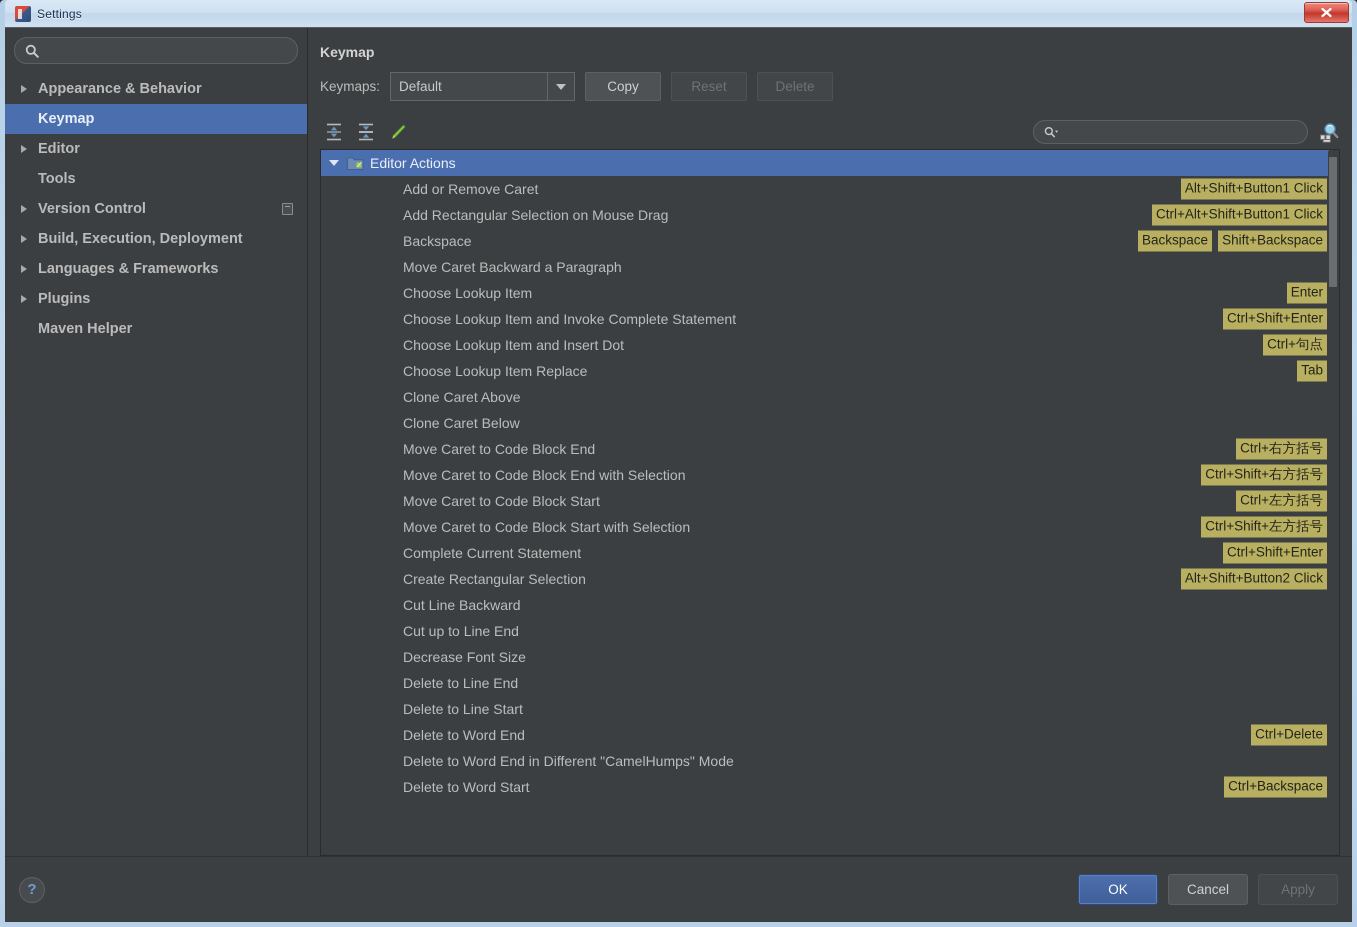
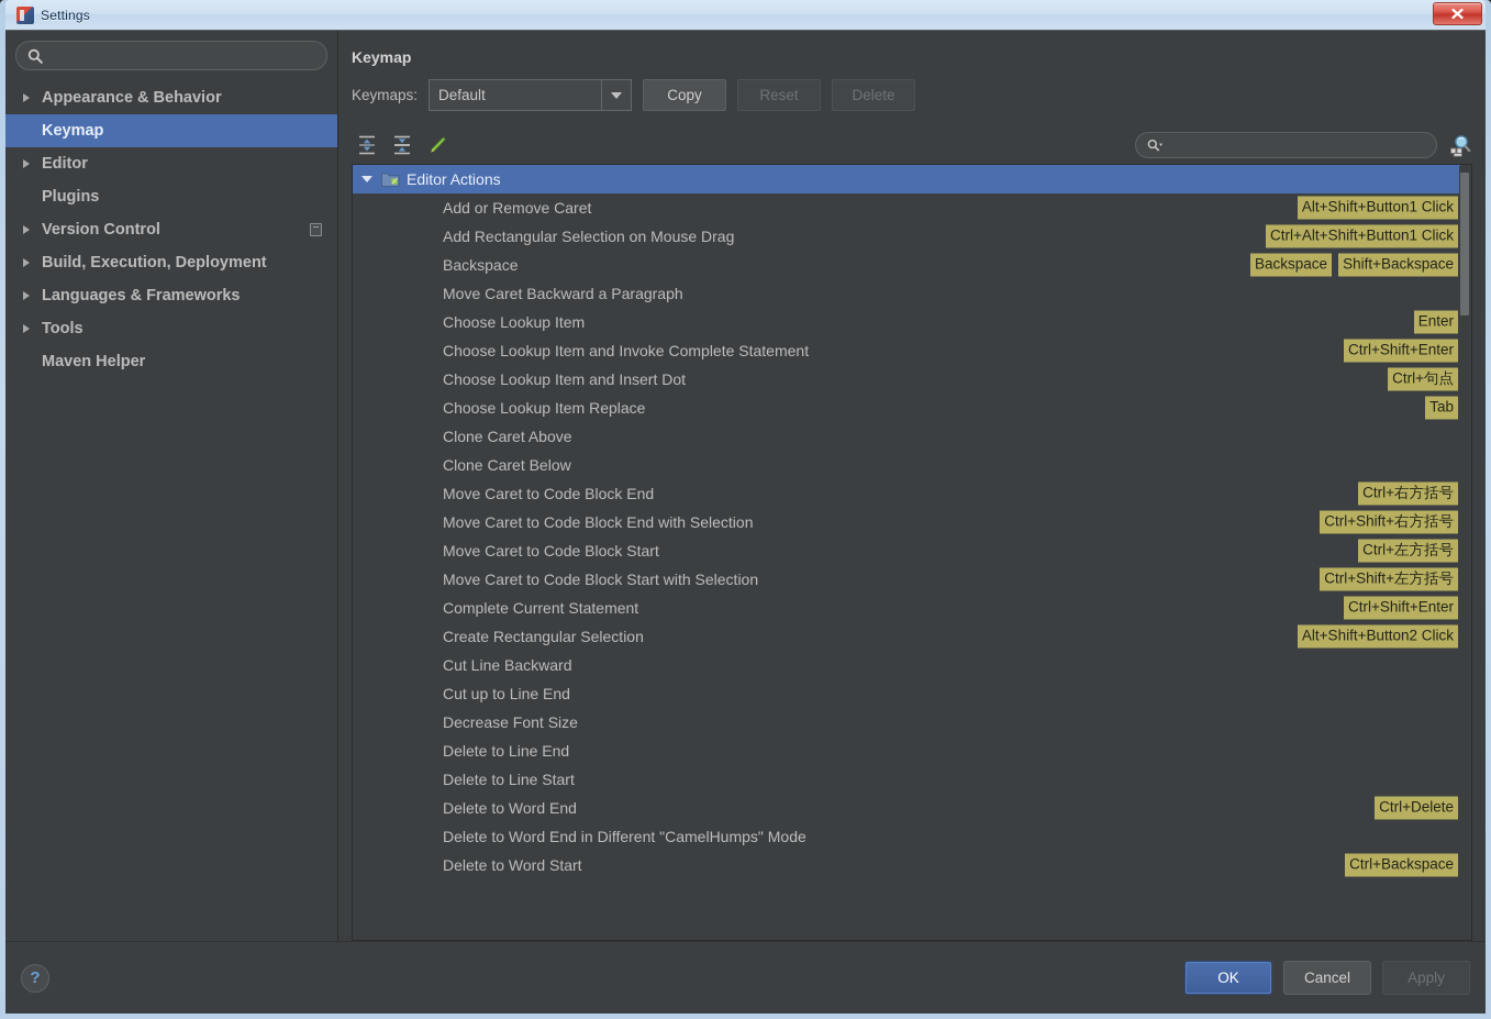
  Settings
  Appearance & Behavior
  Keymap
  Editor
- Tools
+ Plugins
  Version Control
  Build, Execution, Deployment
  Languages & Frameworks
- Plugins
+ Tools
  Maven Helper
  Keymap
  Keymaps:
  Default
  Copy
  Reset
  Delete
  Editor Actions
  Add or Remove Caret
  Alt+Shift+Button1 Click
  Add Rectangular Selection on Mouse Drag
  Ctrl+Alt+Shift+Button1 Click
  Backspace
  Backspace
  Shift+Backspace
  Move Caret Backward a Paragraph
  Choose Lookup Item
  Enter
  Choose Lookup Item and Invoke Complete Statement
  Ctrl+Shift+Enter
  Choose Lookup Item and Insert Dot
  Ctrl+句点
  Choose Lookup Item Replace
  Tab
  Clone Caret Above
  Clone Caret Below
  Move Caret to Code Block End
  Ctrl+右方括号
  Move Caret to Code Block End with Selection
  Ctrl+Shift+右方括号
  Move Caret to Code Block Start
  Ctrl+左方括号
  Move Caret to Code Block Start with Selection
  Ctrl+Shift+左方括号
  Complete Current Statement
  Ctrl+Shift+Enter
  Create Rectangular Selection
  Alt+Shift+Button2 Click
  Cut Line Backward
  Cut up to Line End
  Decrease Font Size
  Delete to Line End
  Delete to Line Start
  Delete to Word End
  Ctrl+Delete
  Delete to Word End in Different "CamelHumps" Mode
  Delete to Word Start
  Ctrl+Backspace
  ?
  OK
  Cancel
  Apply
